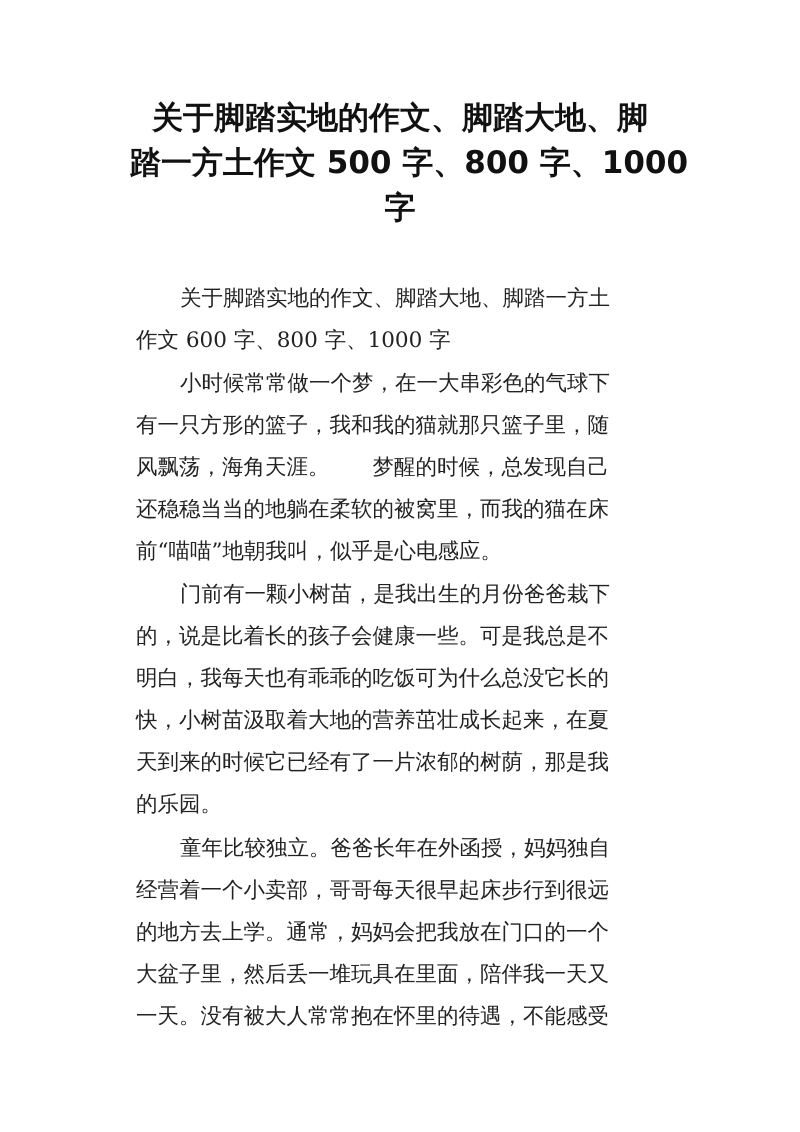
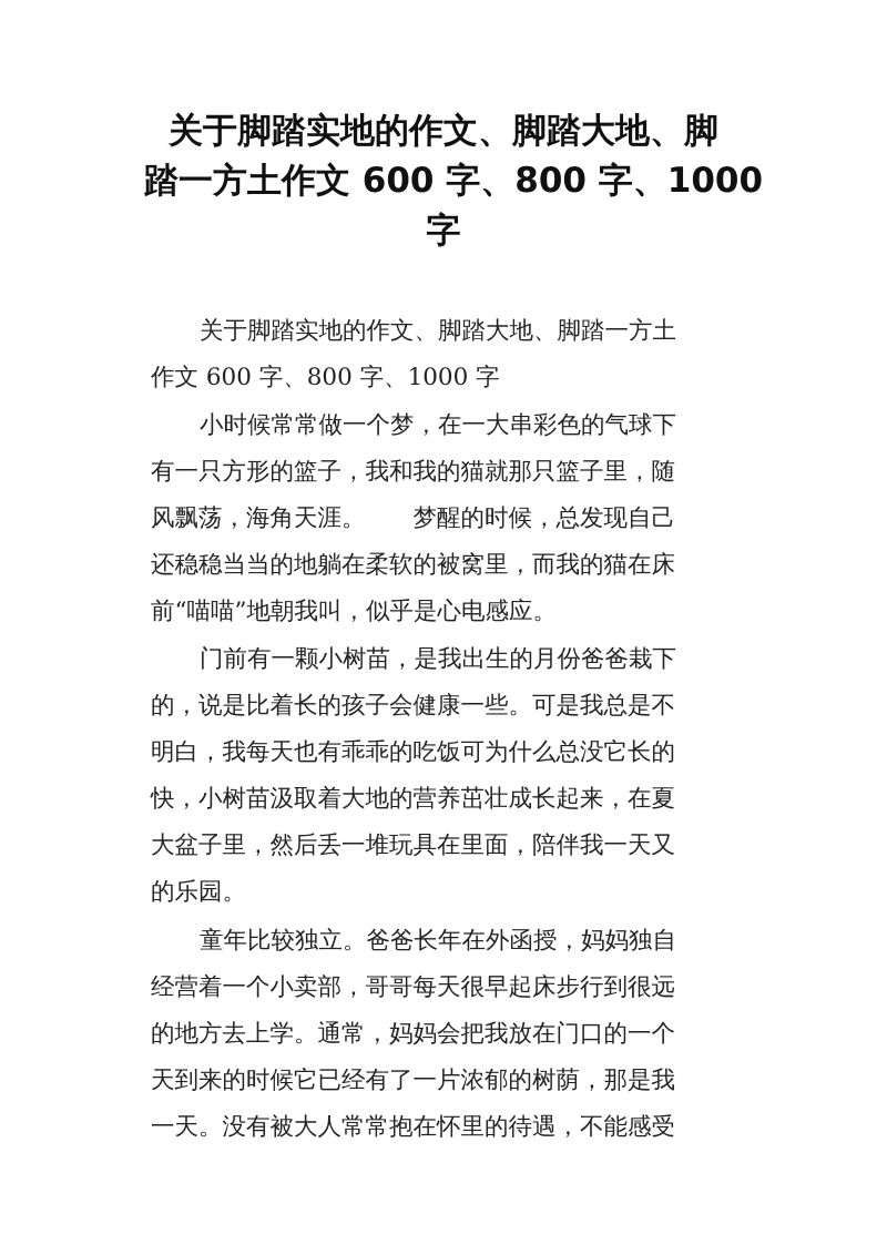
  关于脚踏实地的作文、脚踏大地、脚
- 踏一方土作文 500 字、800 字、1000
+ 踏一方土作文 600 字、800 字、1000
  字
  关于脚踏实地的作文、脚踏大地、脚踏一方土
  作文 600 字、800 字、1000 字
  小时候常常做一个梦，在一大串彩色的气球下
  有一只方形的篮子，我和我的猫就那只篮子里，随
  风飘荡，海角天涯。 梦醒的时候，总发现自己
  还稳稳当当的地躺在柔软的被窝里，而我的猫在床
  前“喵喵”地朝我叫，似乎是心电感应。
  门前有一颗小树苗，是我出生的月份爸爸栽下
  的，说是比着长的孩子会健康一些。可是我总是不
  明白，我每天也有乖乖的吃饭可为什么总没它长的
  快，小树苗汲取着大地的营养茁壮成长起来，在夏
- 天到来的时候它已经有了一片浓郁的树荫，那是我
+ 大盆子里，然后丢一堆玩具在里面，陪伴我一天又
  的乐园。
  童年比较独立。爸爸长年在外函授，妈妈独自
  经营着一个小卖部，哥哥每天很早起床步行到很远
  的地方去上学。通常，妈妈会把我放在门口的一个
- 大盆子里，然后丢一堆玩具在里面，陪伴我一天又
+ 天到来的时候它已经有了一片浓郁的树荫，那是我
  一天。没有被大人常常抱在怀里的待遇，不能感受
